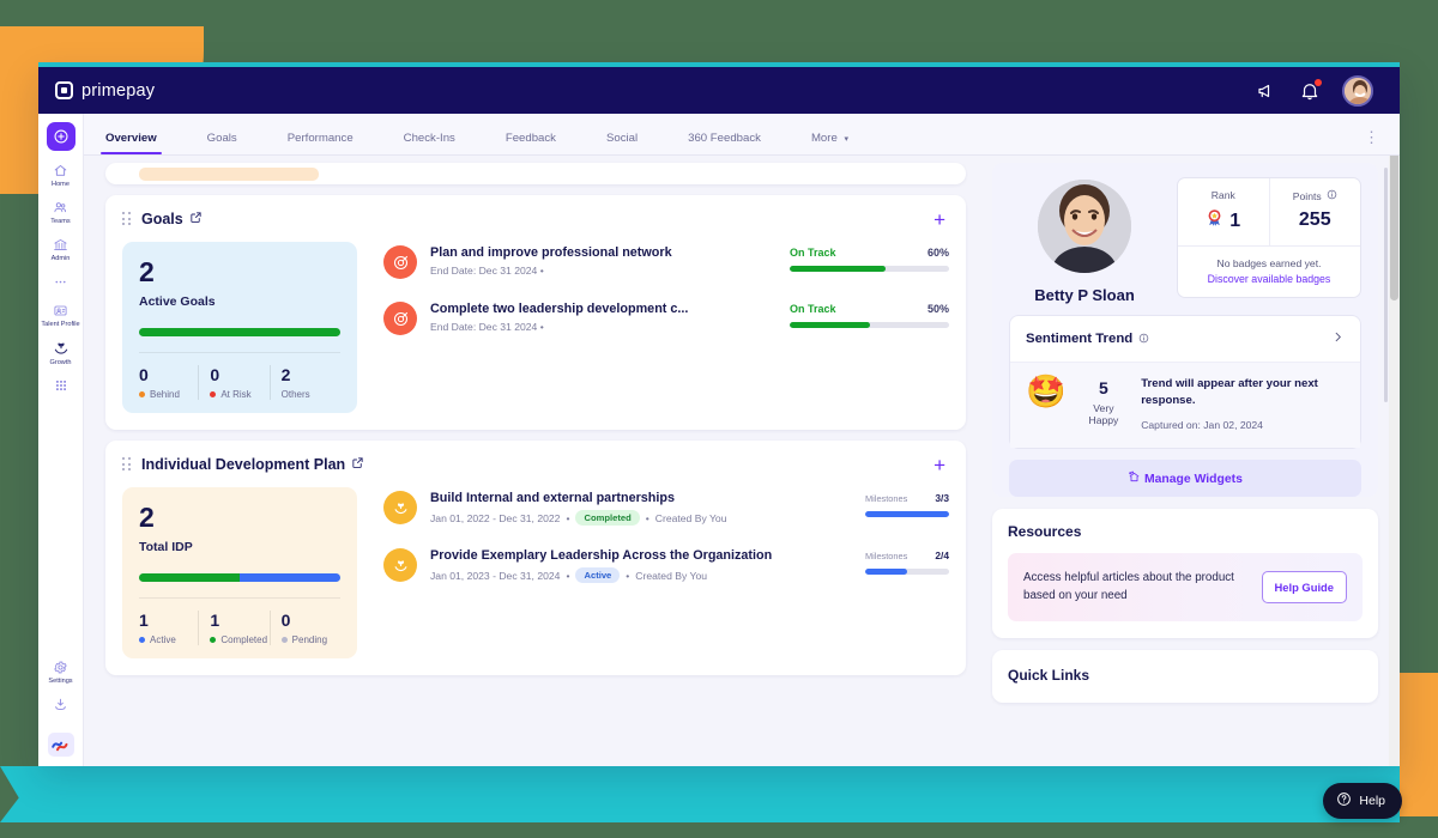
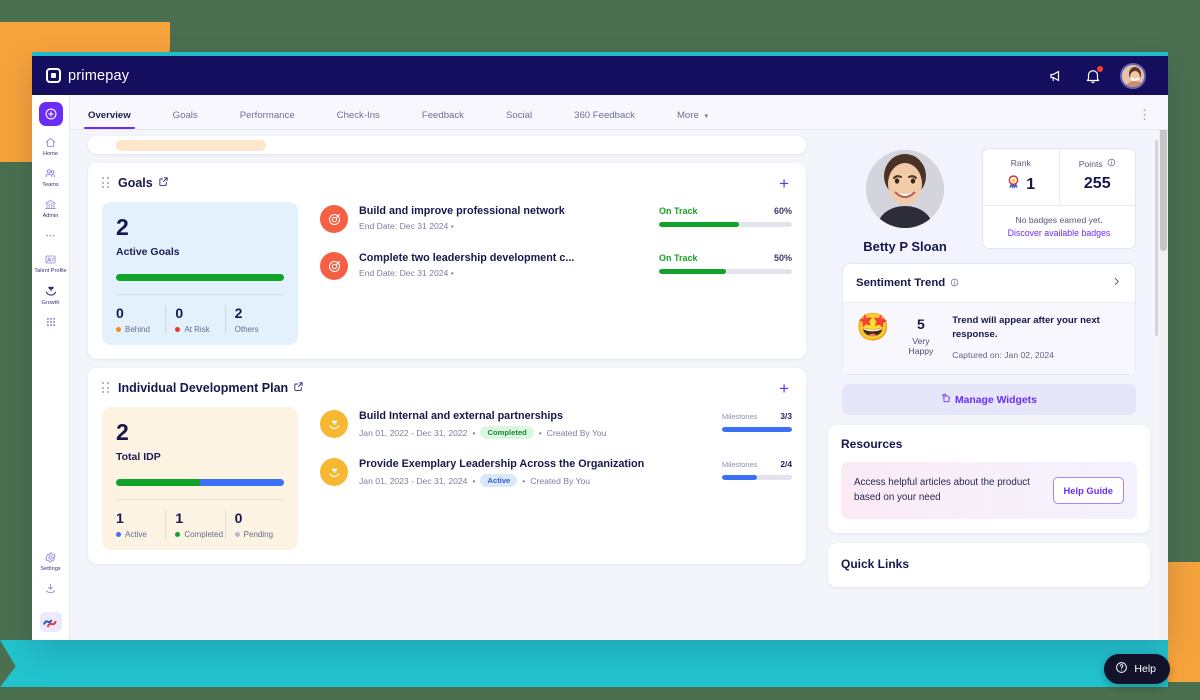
  primepay
  Overview
  Goals
  Performance
  Check-Ins
  Feedback
  Social
  360 Feedback
  More
  ⋮
  Goals
  +
  2
  Active Goals
  0
  Behind
  0
  At Risk
  2
  Others
- Plan and improve professional network
+ Build and improve professional network
  End Date: Dec 31 2024 •
  On Track
  60%
  Complete two leadership development c...
  End Date: Dec 31 2024 •
  On Track
  50%
  Individual Development Plan
  +
  2
  Total IDP
  1
  Active
  1
  Completed
  0
  Pending
  Build Internal and external partnerships
  Jan 01, 2022 - Dec 31, 2022
  •
  Completed
  •
  Created By You
  Milestones
  3/3
  Provide Exemplary Leadership Across the Organization
  Jan 01, 2023 - Dec 31, 2024
  •
  Active
  •
  Created By You
  Milestones
  2/4
  Betty P Sloan
  Rank
  1
  Points
  255
  No badges earned yet.
  Discover available badges
  Sentiment Trend
  🤩
  5
  Very Happy
  Trend will appear after your next response.
  Captured on: Jan 02, 2024
  Manage Widgets
  Resources
  Access helpful articles about the product based on your need
  Help Guide
  Quick Links
  Help
